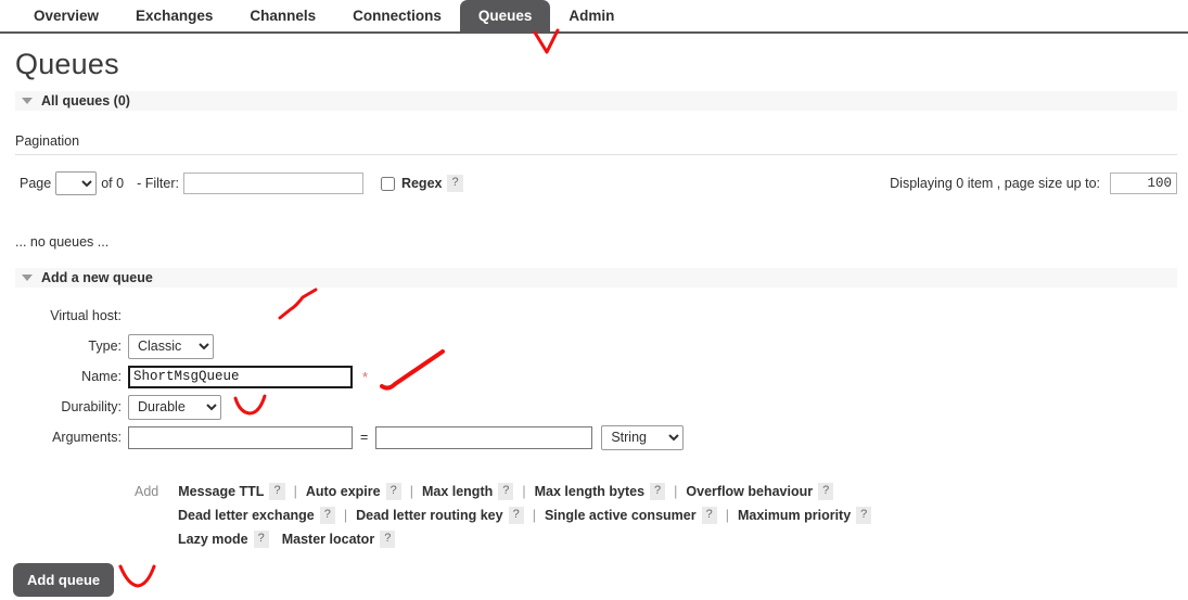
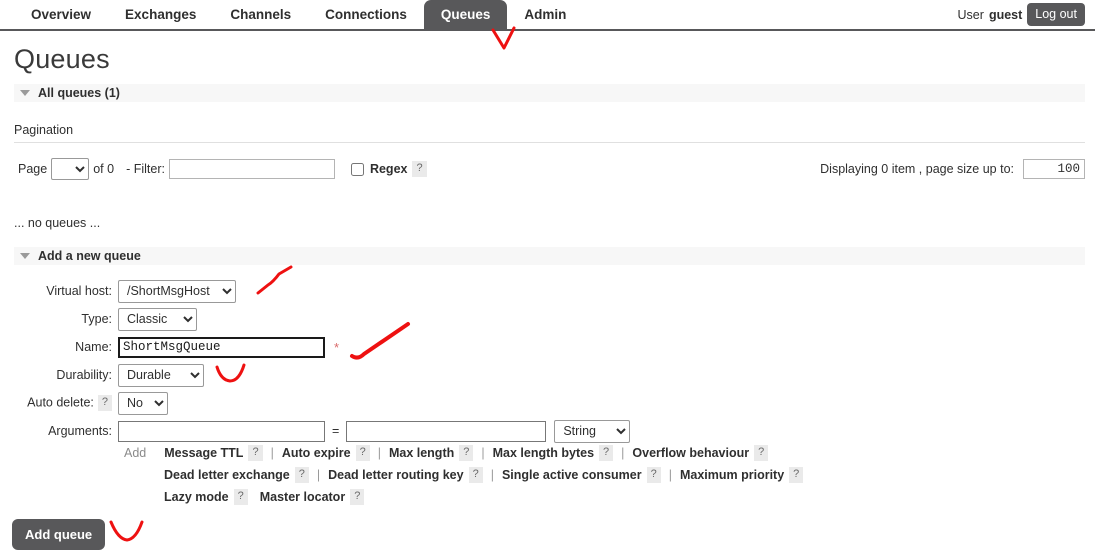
  Overview
  Exchanges
  Channels
  Connections
  Queues
  Admin
+ User
+ guest
+ Log out
  Queues
- All queues (0)
+ All queues (1)
  Pagination
  Page
  of 0
  - Filter:
  Regex
  ?
  Displaying 0 item , page size up to:
  100
  ... no queues ...
  Add a new queue
  Virtual host:
+ /ShortMsgHost
  Type:
  Classic
  Name:
  ShortMsgQueue
  *
  Durability:
  Durable
+ Auto delete: ?
+ No
  Arguments:
  =
  String
  Add
  Message TTL
  ?
  |
  Auto expire
  ?
  |
  Max length
  ?
  |
  Max length bytes
  ?
  |
  Overflow behaviour
  ?
  Dead letter exchange
  ?
  |
  Dead letter routing key
  ?
  |
  Single active consumer
  ?
  |
  Maximum priority
  ?
  Lazy mode
  ?
  Master locator
  ?
  Add queue
